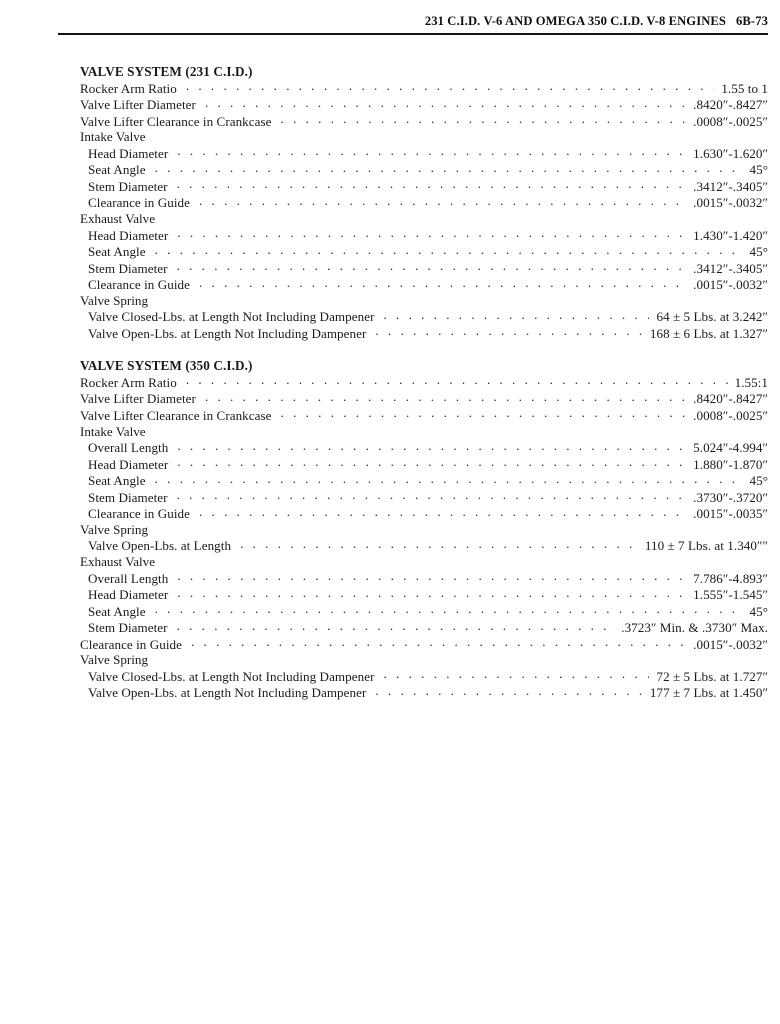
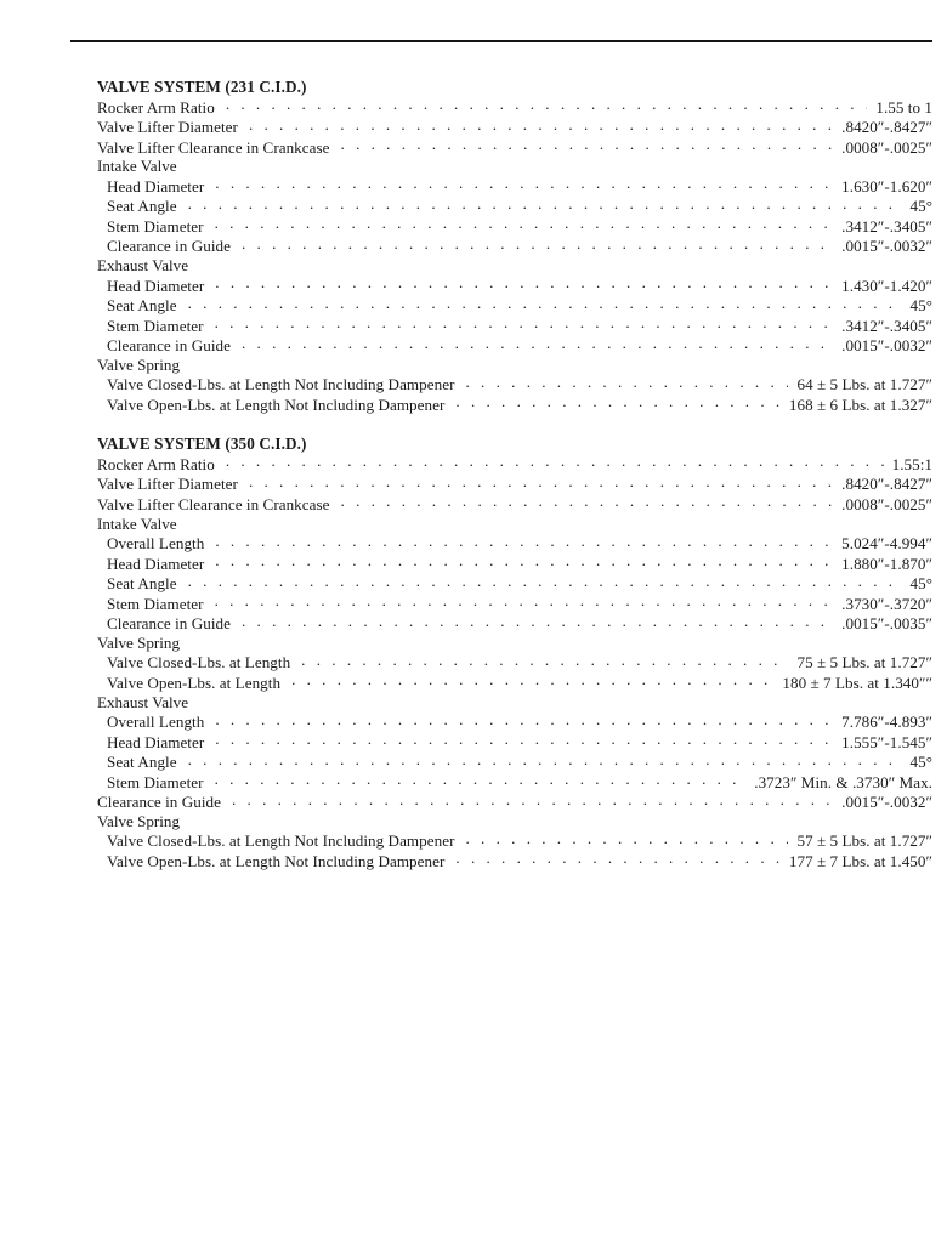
- 231 C.I.D. V-6 AND OMEGA 350 C.I.D. V-8 ENGINES 6B-73
  VALVE SYSTEM (231 C.I.D.)
  Rocker Arm Ratio
  1.55 to 1
  Valve Lifter Diameter
  .8420″-.8427″
  Valve Lifter Clearance in Crankcase
  .0008″-.0025″
  Intake Valve
  Head Diameter
  1.630″-1.620″
  Seat Angle
  45°
  Stem Diameter
  .3412″-.3405″
  Clearance in Guide
  .0015″-.0032″
  Exhaust Valve
  Head Diameter
  1.430″-1.420″
  Seat Angle
  45°
  Stem Diameter
  .3412″-.3405″
  Clearance in Guide
  .0015″-.0032″
  Valve Spring
  Valve Closed-Lbs. at Length Not Including Dampener
- 64 ± 5 Lbs. at 3.242″
+ 64 ± 5 Lbs. at 1.727″
  Valve Open-Lbs. at Length Not Including Dampener
  168 ± 6 Lbs. at 1.327″
  VALVE SYSTEM (350 C.I.D.)
  Rocker Arm Ratio
  1.55:1
  Valve Lifter Diameter
  .8420″-.8427″
  Valve Lifter Clearance in Crankcase
  .0008″-.0025″
  Intake Valve
  Overall Length
  5.024″-4.994″
  Head Diameter
  1.880″-1.870″
  Seat Angle
  45°
  Stem Diameter
  .3730″-.3720″
  Clearance in Guide
  .0015″-.0035″
  Valve Spring
+ Valve Closed-Lbs. at Length
+ 75 ± 5 Lbs. at 1.727″
  Valve Open-Lbs. at Length
- 110 ± 7 Lbs. at 1.340″″
+ 180 ± 7 Lbs. at 1.340″″
  Exhaust Valve
  Overall Length
  7.786″-4.893″
  Head Diameter
  1.555″-1.545″
  Seat Angle
  45°
  Stem Diameter
  .3723″ Min. & .3730″ Max.
  Clearance in Guide
  .0015″-.0032″
  Valve Spring
  Valve Closed-Lbs. at Length Not Including Dampener
- 72 ± 5 Lbs. at 1.727″
+ 57 ± 5 Lbs. at 1.727″
  Valve Open-Lbs. at Length Not Including Dampener
  177 ± 7 Lbs. at 1.450″
